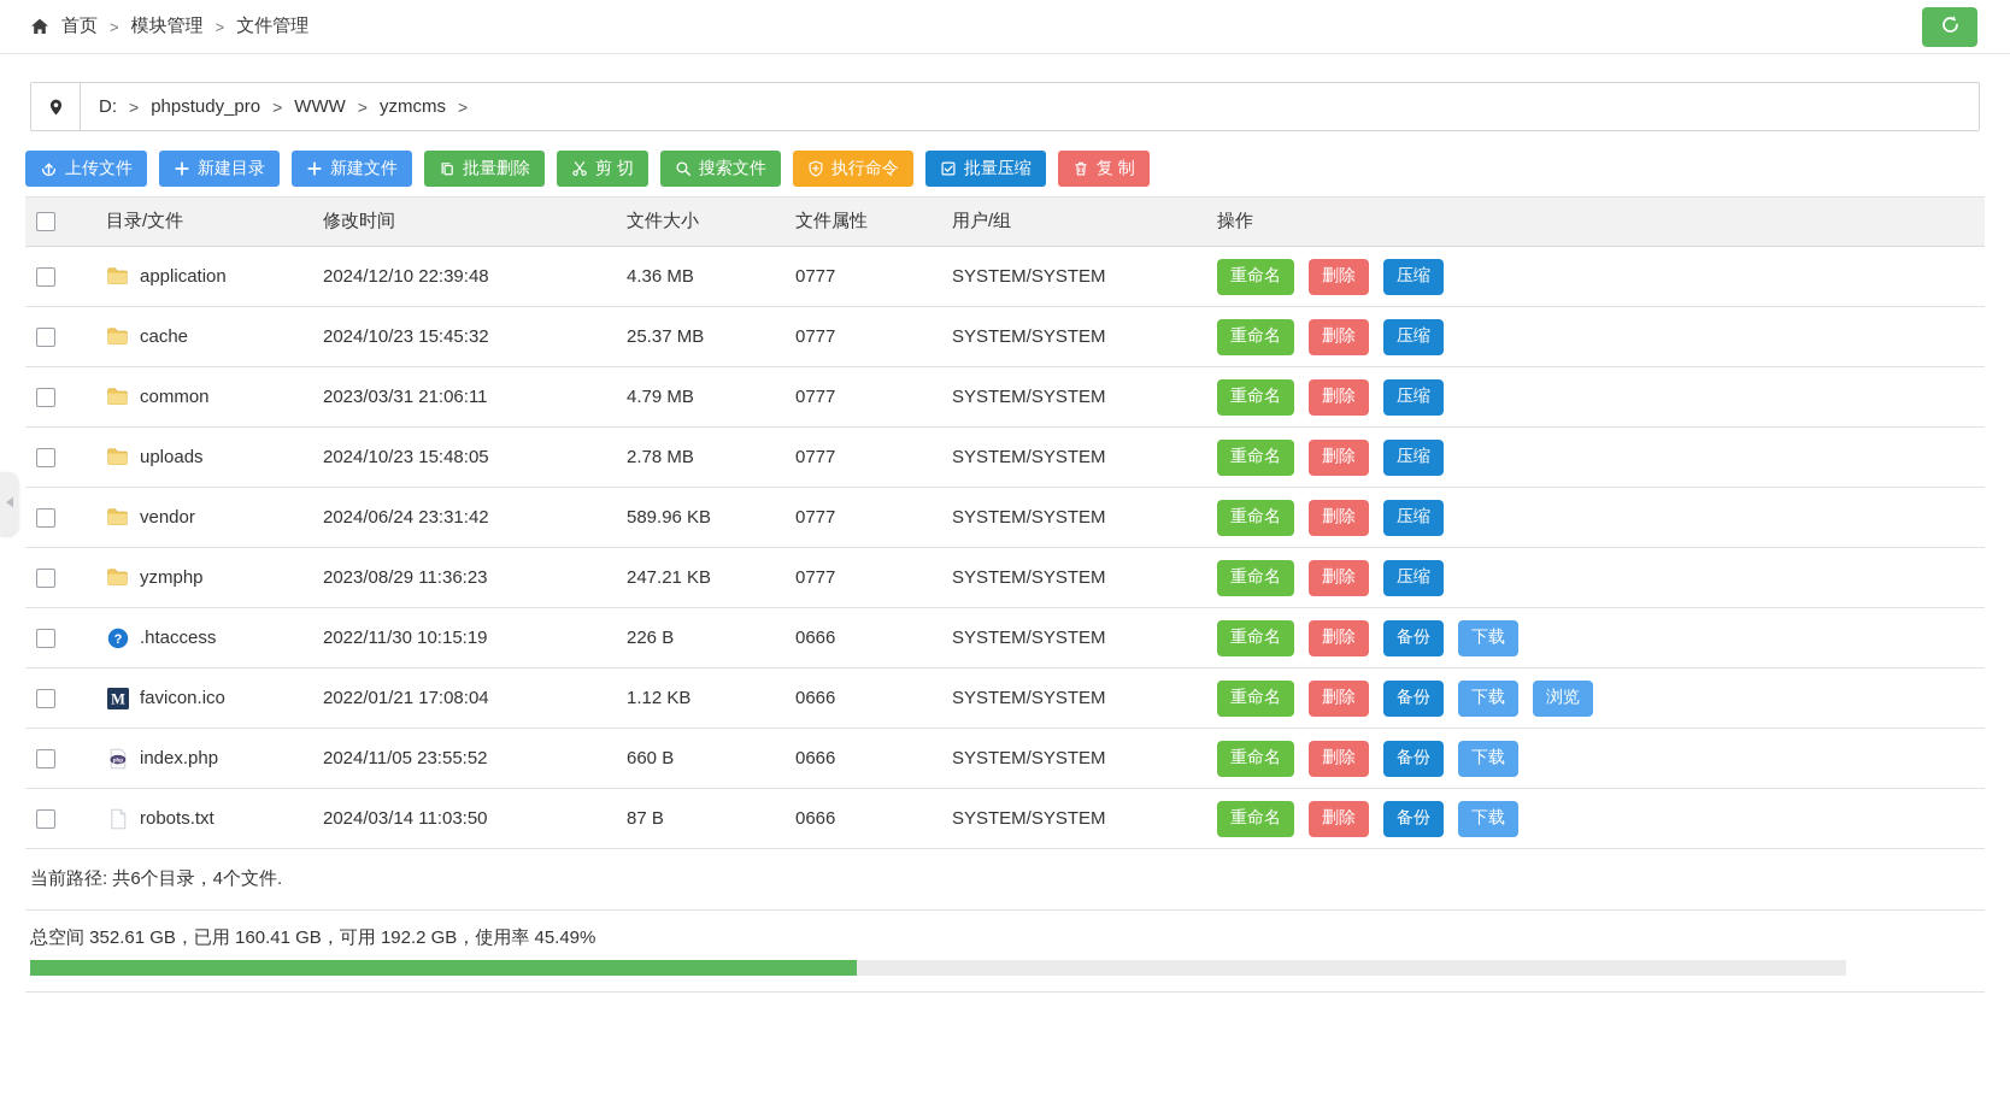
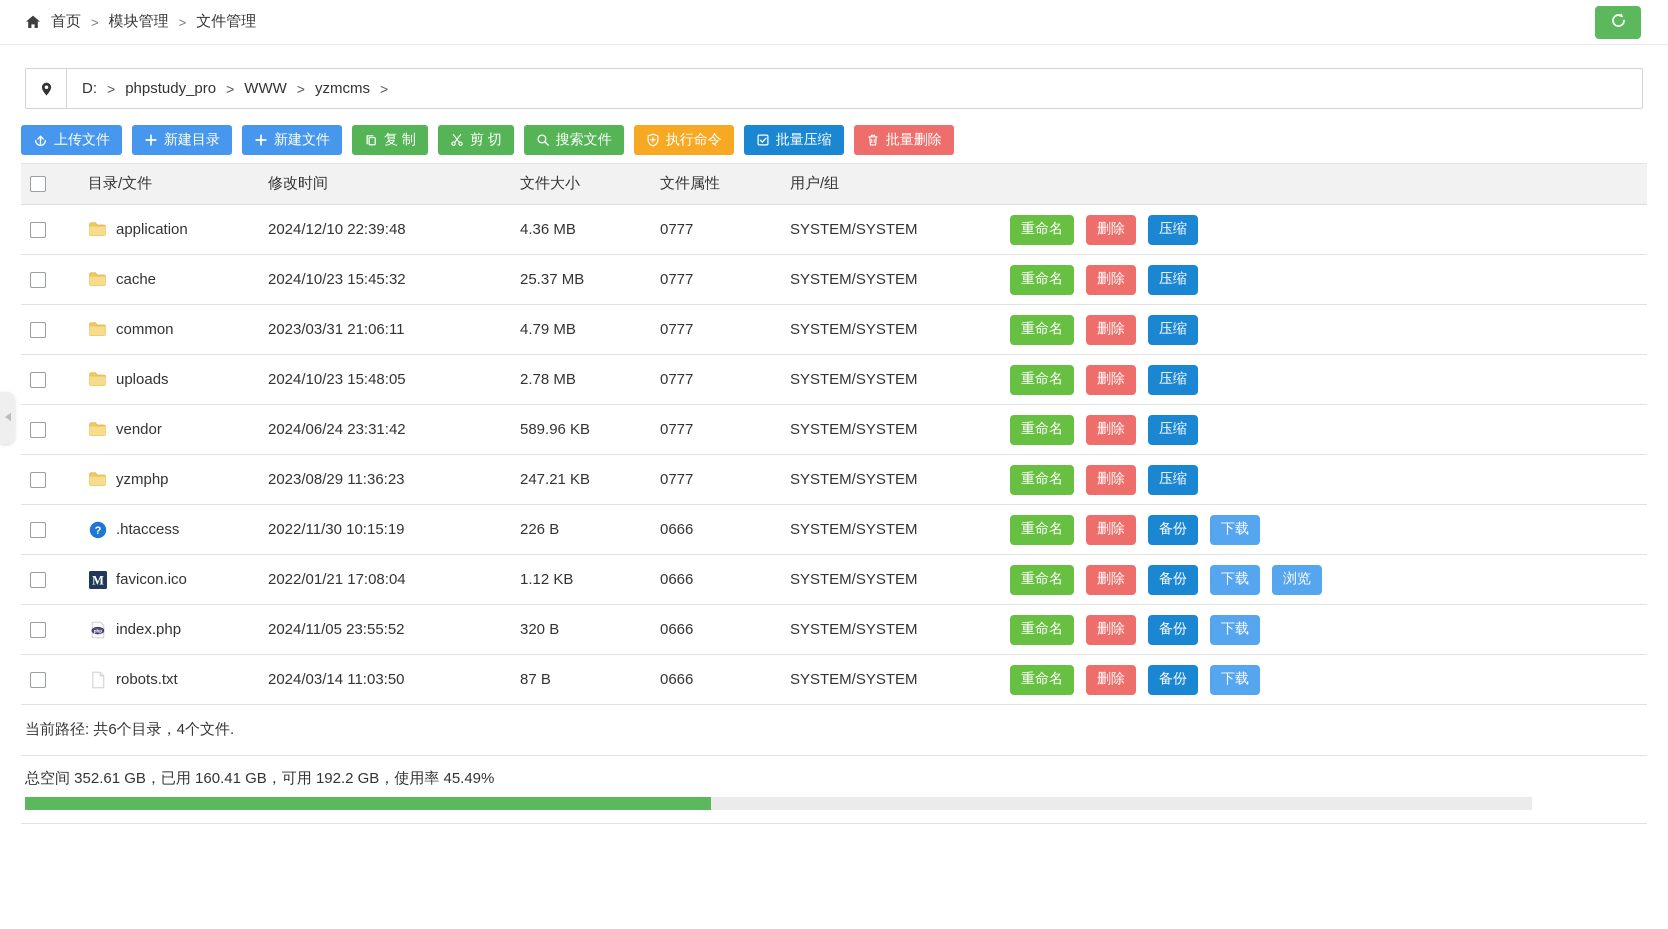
  首页
  >
  模块管理
  >
  文件管理
  D:
  >
  phpstudy_pro
  >
  WWW
  >
  yzmcms
  >
  上传文件
  新建目录
  新建文件
- 批量删除
+ 复 制
  剪 切
  搜索文件
  执行命令
  批量压缩
- 复 制
+ 批量删除
  目录/文件
  修改时间
  文件大小
  文件属性
  用户/组
- 操作
  application
  2024/12/10 22:39:48
  4.36 MB
  0777
  SYSTEM/SYSTEM
  重命名
  删除
  压缩
  cache
  2024/10/23 15:45:32
  25.37 MB
  0777
  SYSTEM/SYSTEM
  重命名
  删除
  压缩
  common
  2023/03/31 21:06:11
  4.79 MB
  0777
  SYSTEM/SYSTEM
  重命名
  删除
  压缩
  uploads
  2024/10/23 15:48:05
  2.78 MB
  0777
  SYSTEM/SYSTEM
  重命名
  删除
  压缩
  vendor
  2024/06/24 23:31:42
  589.96 KB
  0777
  SYSTEM/SYSTEM
  重命名
  删除
  压缩
  yzmphp
  2023/08/29 11:36:23
  247.21 KB
  0777
  SYSTEM/SYSTEM
  重命名
  删除
  压缩
  ?
  .htaccess
  2022/11/30 10:15:19
  226 B
  0666
  SYSTEM/SYSTEM
  重命名
  删除
  备份
  下载
  M
  favicon.ico
  2022/01/21 17:08:04
  1.12 KB
  0666
  SYSTEM/SYSTEM
  重命名
  删除
  备份
  下载
  浏览
  index.php
  2024/11/05 23:55:52
- 660 B
+ 320 B
  0666
  SYSTEM/SYSTEM
  重命名
  删除
  备份
  下载
  robots.txt
  2024/03/14 11:03:50
  87 B
  0666
  SYSTEM/SYSTEM
  重命名
  删除
  备份
  下载
  当前路径: 共6个目录，4个文件.
  总空间 352.61 GB，已用 160.41 GB，可用 192.2 GB，使用率 45.49%
